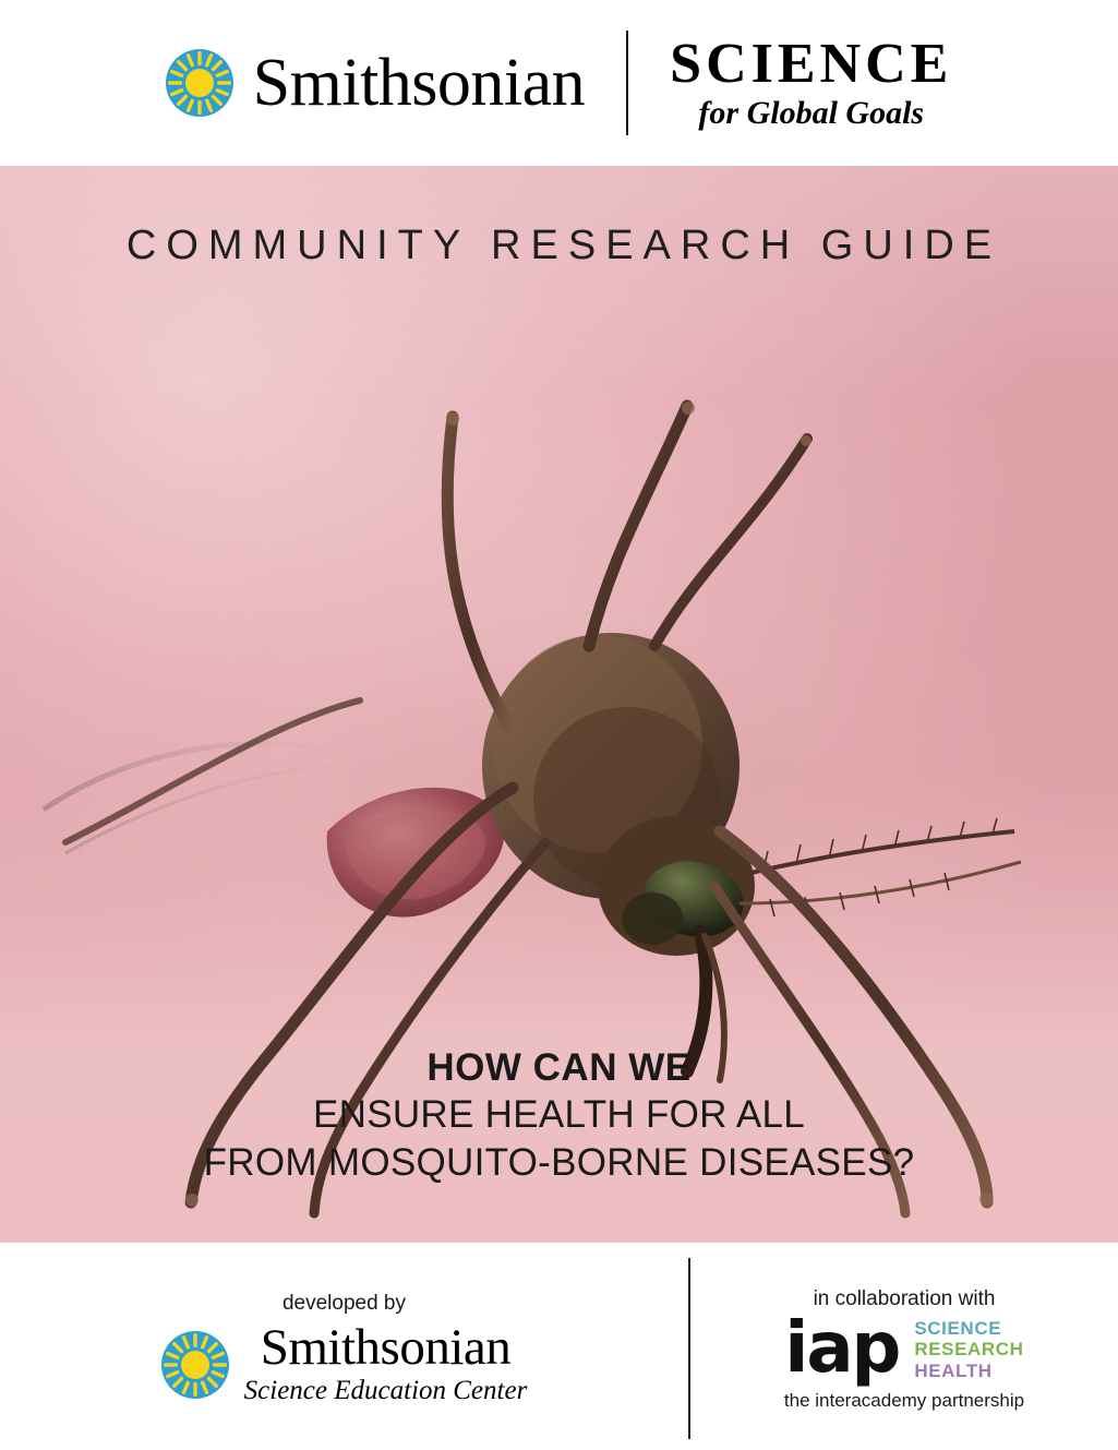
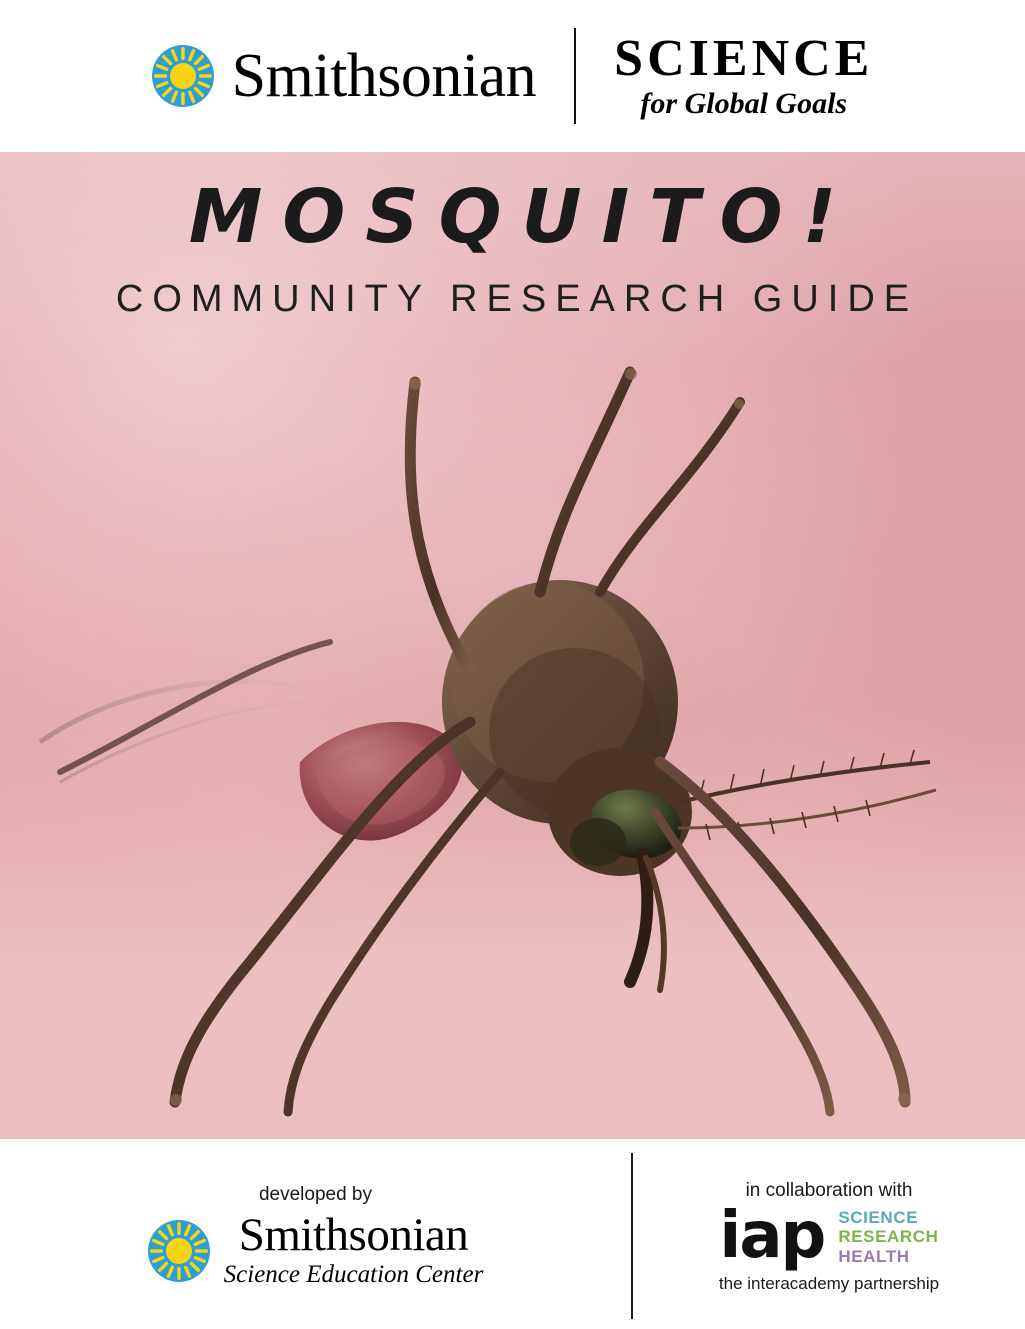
  Smithsonian
  SCIENCE
  for Global Goals
+ MOSQUITO!
  COMMUNITY RESEARCH GUIDE
- HOW CAN WE
- ENSURE HEALTH FOR ALL
- FROM MOSQUITO-BORNE DISEASES?
  developed by
  Smithsonian
  Science Education Center
  in collaboration with
  iap
  SCIENCE
  RESEARCH
  HEALTH
  the interacademy partnership
